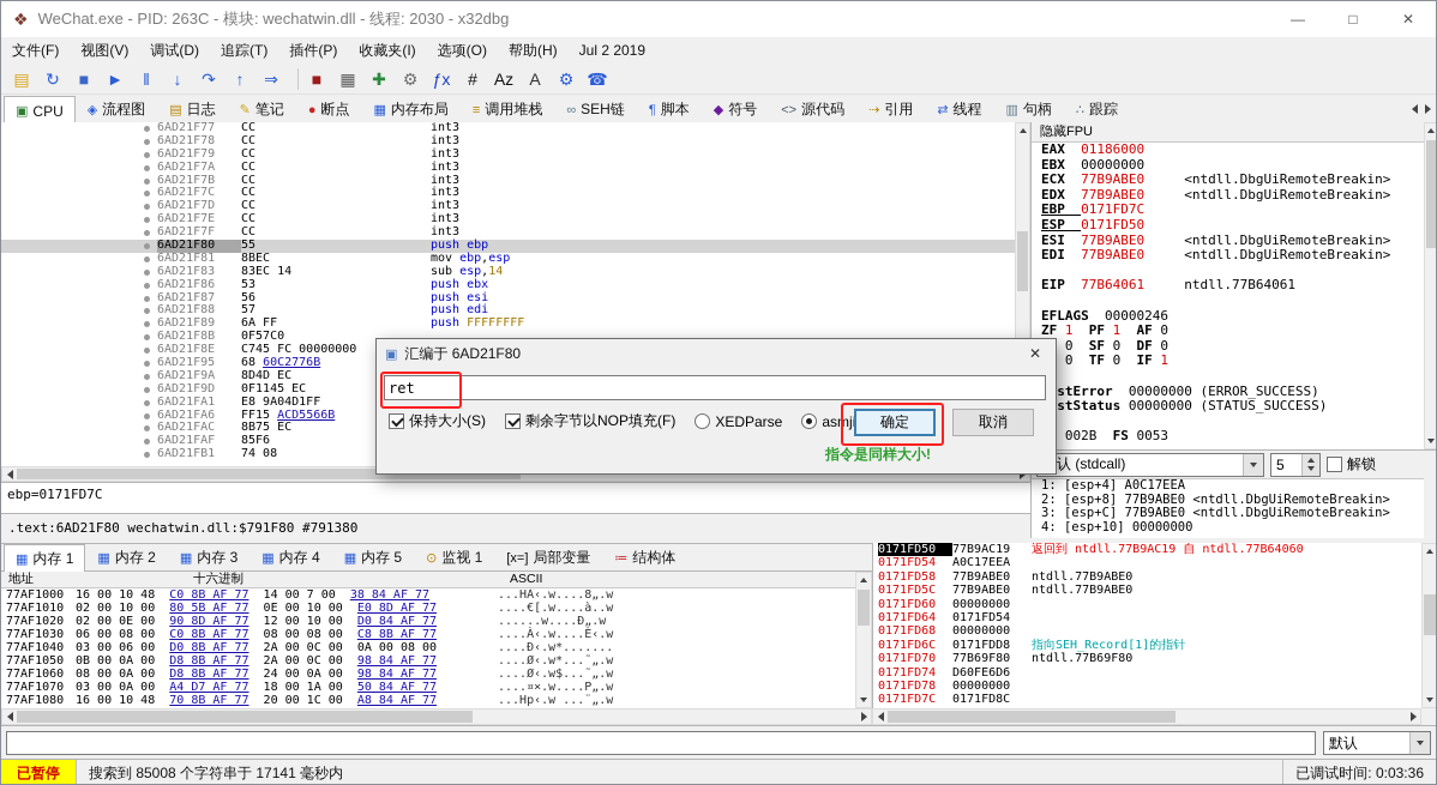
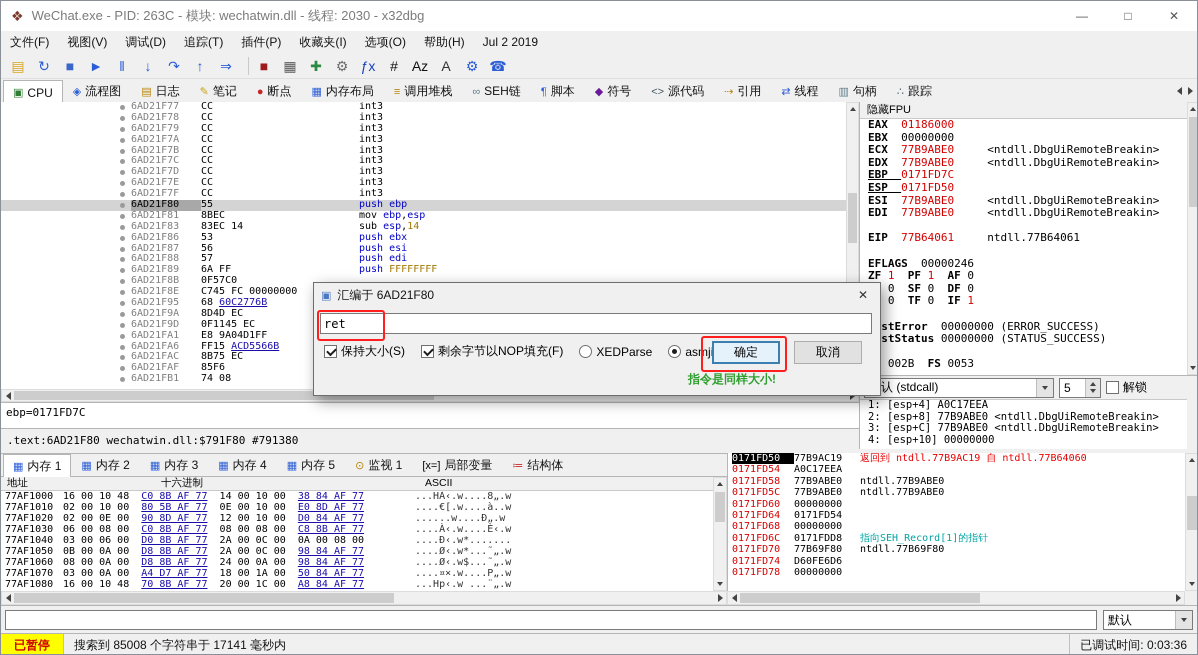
  ❖
  WeChat.exe - PID: 263C - 模块: wechatwin.dll - 线程: 2030 - x32dbg
  —
  □
  ✕
  文件(F)
  视图(V)
  调试(D)
  追踪(T)
  插件(P)
  收藏夹(I)
  选项(O)
  帮助(H)
  Jul 2 2019
  ▤
  ↻
  ■
  ►
  ‖
  ↓
  ↷
  ↑
  ⇒
  ■
  ▦
  ✚
  ⚙
  ƒx
  #
  Az
  A
  ⚙
  ☎
  ▣
  CPU
  ◈
  流程图
  ▤
  日志
  ✎
  笔记
  ●
  断点
  ▦
  内存布局
  ≡
  调用堆栈
  ∞
  SEH链
  ¶
  脚本
  ◆
  符号
  <>
  源代码
  ⇢
  引用
  ⇄
  线程
  ▥
  句柄
  ∴
  跟踪
  6AD21F77
  CC
  int3
  6AD21F78
  CC
  int3
  6AD21F79
  CC
  int3
  6AD21F7A
  CC
  int3
  6AD21F7B
  CC
  int3
  6AD21F7C
  CC
  int3
  6AD21F7D
  CC
  int3
  6AD21F7E
  CC
  int3
  6AD21F7F
  CC
  int3
  6AD21F80
  55
  push ebp
  6AD21F81
  8BEC
  mov ebp,esp
  6AD21F83
  83EC 14
  sub esp,14
  6AD21F86
  53
  push ebx
  6AD21F87
  56
  push esi
  6AD21F88
  57
  push edi
  6AD21F89
  6A FF
  push FFFFFFFF
  6AD21F8B
  0F57C0
  6AD21F8E
  C745 FC 00000000
  6AD21F95
  68 60C2776B
  6AD21F9A
  8D4D EC
  6AD21F9D
  0F1145 EC
  6AD21FA1
  E8 9A04D1FF
  6AD21FA6
  FF15 ACD5566B
  6AD21FAC
  8B75 EC
  6AD21FAF
  85F6
  6AD21FB1
  74 08
  ebp=0171FD7C
  .text:6AD21F80 wechatwin.dll:$791F80 #791380
  隐藏FPU
  EAX 01186000
  EBX 00000000
  ECX 77B9ABE0 <ntdll.DbgUiRemoteBreakin>
  EDX 77B9ABE0 <ntdll.DbgUiRemoteBreakin>
  EBP 0171FD7C
  ESP 0171FD50
  ESI 77B9ABE0 <ntdll.DbgUiRemoteBreakin>
  EDI 77B9ABE0 <ntdll.DbgUiRemoteBreakin>
  EIP 77B64061 ntdll.77B64061
  EFLAGS 00000246
  ZF 1 PF 1 AF 0
  0 SF 0 DF 0
  0 TF 0 IF 1
  stError 00000000 (ERROR_SUCCESS)
  stStatus 00000000 (STATUS_SUCCESS)
  002B FS 0053
  认 (stdcall)
  5
  解锁
  1: [esp+4] A0C17EEA
  2: [esp+8] 77B9ABE0 <ntdll.DbgUiRemoteBreakin>
  3: [esp+C] 77B9ABE0 <ntdll.DbgUiRemoteBreakin>
  4: [esp+10] 00000000
  ▦
  内存 1
  ▦
  内存 2
  ▦
  内存 3
  ▦
  内存 4
  ▦
  内存 5
  ⊙
  监视 1
  [x=]
  局部变量
  ≔
  结构体
  地址
  十六进制
  ASCII
  77AF1000
- 16 00 10 48 C0 8B AF 77 14 00 7 00 38 84 AF 77
+ 16 00 10 48 C0 8B AF 77 14 00 10 00 38 84 AF 77
  ...HÀ‹.w....8„.w
  77AF1010
  02 00 10 00 80 5B AF 77 0E 00 10 00 E0 8D AF 77
  ....€[.w....à..w
  77AF1020
  02 00 0E 00 90 8D AF 77 12 00 10 00 D0 84 AF 77
  ......w....Ð„.w
  77AF1030
  06 00 08 00 C0 8B AF 77 08 00 08 00 C8 8B AF 77
  ....À‹.w....È‹.w
  77AF1040
  03 00 06 00 D0 8B AF 77 2A 00 0C 00 0A 00 08 00
  ....Ð‹.w*.......
  77AF1050
  0B 00 0A 00 D8 8B AF 77 2A 00 0C 00 98 84 AF 77
  ....Ø‹.w*...˜„.w
  77AF1060
  08 00 0A 00 D8 8B AF 77 24 00 0A 00 98 84 AF 77
  ....Ø‹.w$...˜„.w
  77AF1070
  03 00 0A 00 A4 D7 AF 77 18 00 1A 00 50 84 AF 77
  ....¤×.w....P„.w
  77AF1080
  16 00 10 48 70 8B AF 77 20 00 1C 00 A8 84 AF 77
  ...Hp‹.w ...¨„.w
  0171FD50
  77B9AC19
  返回到 ntdll.77B9AC19 自 ntdll.77B64060
  0171FD54
  A0C17EEA
  0171FD58
  77B9ABE0
  ntdll.77B9ABE0
  0171FD5C
  77B9ABE0
  ntdll.77B9ABE0
  0171FD60
  00000000
  0171FD64
  0171FD54
  0171FD68
  00000000
  0171FD6C
  0171FDD8
  指向SEH_Record[1]的指针
  0171FD70
  77B69F80
  ntdll.77B69F80
  0171FD74
  D60FE6D6
  0171FD78
  00000000
- 0171FD7C
- 0171FD8C
  默认
  已暂停
  搜索到 85008 个字符串于 17141 毫秒内
  已调试时间: 0:03:36
  ▣
  汇编于 6AD21F80
  ✕
  ret
  保持大小(S)
  剩余字节以NOP填充(F)
  XEDParse
  确定
  取消
  指令是同样大小!
